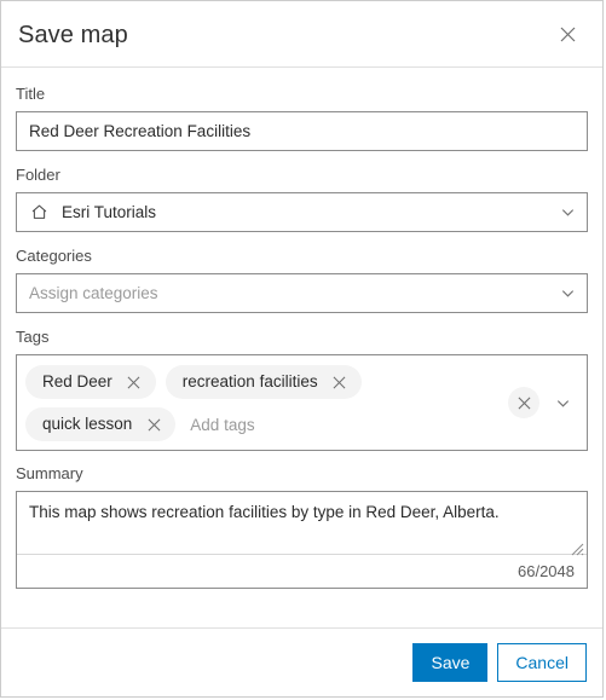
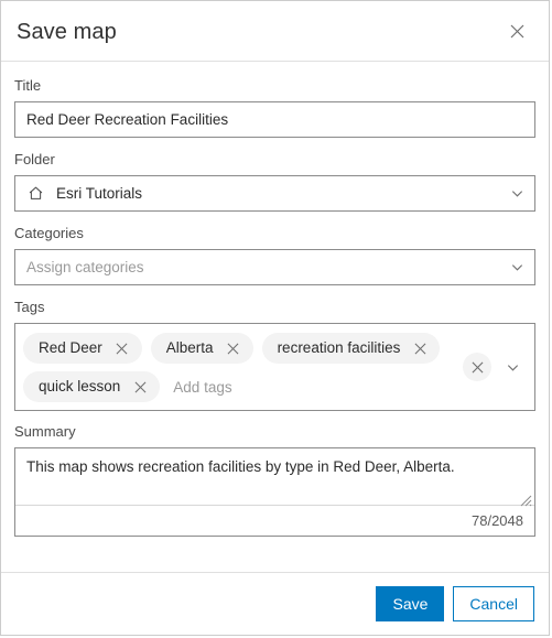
  Save map
  Title
  Red Deer Recreation Facilities
  Folder
  Esri Tutorials
  Categories
  Assign categories
  Tags
  Red Deer
+ Alberta
  recreation facilities
  quick lesson
  Add tags
  Summary
  This map shows recreation facilities by type in Red Deer, Alberta.
- 66/2048
+ 78/2048
  Save
  Cancel
